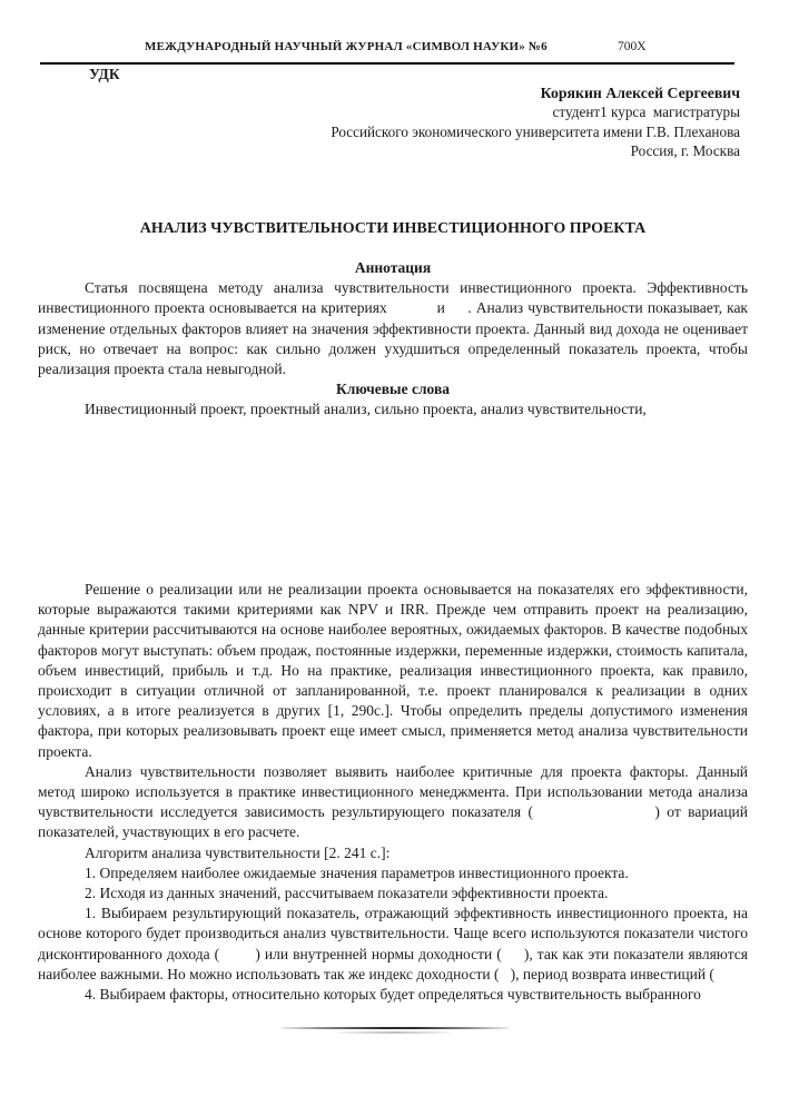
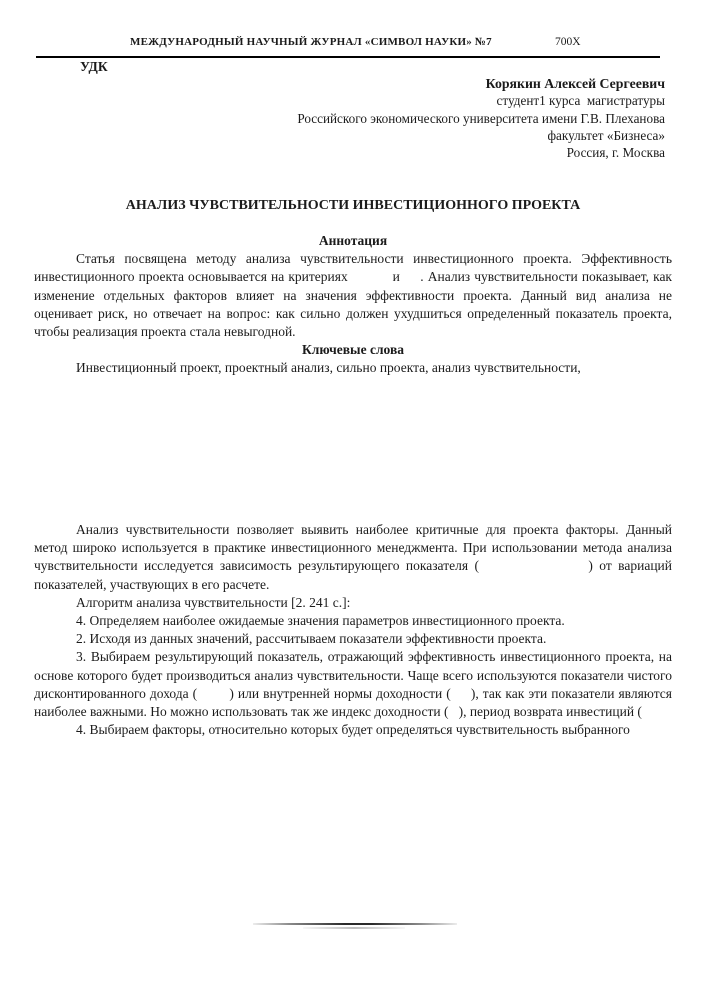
- МЕЖДУНАРОДНЫЙ НАУЧНЫЙ ЖУРНАЛ «СИМВОЛ НАУКИ» №6
+ МЕЖДУНАРОДНЫЙ НАУЧНЫЙ ЖУРНАЛ «СИМВОЛ НАУКИ» №7
  700X
  УДК
  Корякин Алексей Сергеевич
  студент1 курса магистратуры
  Российского экономического университета имени Г.В. Плеханова
+ факультет «Бизнеса»
  Россия, г. Москва
  АНАЛИЗ ЧУВСТВИТЕЛЬНОСТИ ИНВЕСТИЦИОННОГО ПРОЕКТА
  Аннотация
- Статья посвящена методу анализа чувствительности инвестиционного проекта. Эффективность инвестиционного проекта основывается на критериях и . Анализ чувствительности показывает, как изменение отдельных факторов влияет на значения эффективности проекта. Данный вид дохода не оценивает риск, но отвечает на вопрос: как сильно должен ухудшиться определенный показатель проекта, чтобы реализация проекта стала невыгодной.
+ Статья посвящена методу анализа чувствительности инвестиционного проекта. Эффективность инвестиционного проекта основывается на критериях и . Анализ чувствительности показывает, как изменение отдельных факторов влияет на значения эффективности проекта. Данный вид анализа не оценивает риск, но отвечает на вопрос: как сильно должен ухудшиться определенный показатель проекта, чтобы реализация проекта стала невыгодной.
  Ключевые слова
  Инвестиционный проект, проектный анализ, сильно проекта, анализ чувствительности,
- Решение о реализации или не реализации проекта основывается на показателях его эффективности, которые выражаются такими критериями как NPV и IRR. Прежде чем отправить проект на реализацию, данные критерии рассчитываются на основе наиболее вероятных, ожидаемых факторов. В качестве подобных факторов могут выступать: объем продаж, постоянные издержки, переменные издержки, стоимость капитала, объем инвестиций, прибыль и т.д. Но на практике, реализация инвестиционного проекта, как правило, происходит в ситуации отличной от запланированной, т.е. проект планировался к реализации в одних условиях, а в итоге реализуется в других [1, 290с.]. Чтобы определить пределы допустимого изменения фактора, при которых реализовывать проект еще имеет смысл, применяется метод анализа чувствительности проекта.
  Анализ чувствительности позволяет выявить наиболее критичные для проекта факторы. Данный метод широко используется в практике инвестиционного менеджмента. При использовании метода анализа чувствительности исследуется зависимость результирующего показателя ( ) от вариаций показателей, участвующих в его расчете.
  Алгоритм анализа чувствительности [2. 241 с.]:
- 1. Определяем наиболее ожидаемые значения параметров инвестиционного проекта.
+ 4. Определяем наиболее ожидаемые значения параметров инвестиционного проекта.
  2. Исходя из данных значений, рассчитываем показатели эффективности проекта.
- 1. Выбираем результирующий показатель, отражающий эффективность инвестиционного проекта, на основе которого будет производиться анализ чувствительности. Чаще всего используются показатели чистого дисконтированного дохода ( ) или внутренней нормы доходности ( ), так как эти показатели являются наиболее важными. Но можно использовать так же индекс доходности ( ), период возврата инвестиций (
+ 3. Выбираем результирующий показатель, отражающий эффективность инвестиционного проекта, на основе которого будет производиться анализ чувствительности. Чаще всего используются показатели чистого дисконтированного дохода ( ) или внутренней нормы доходности ( ), так как эти показатели являются наиболее важными. Но можно использовать так же индекс доходности ( ), период возврата инвестиций (
  4. Выбираем факторы, относительно которых будет определяться чувствительность выбранного
